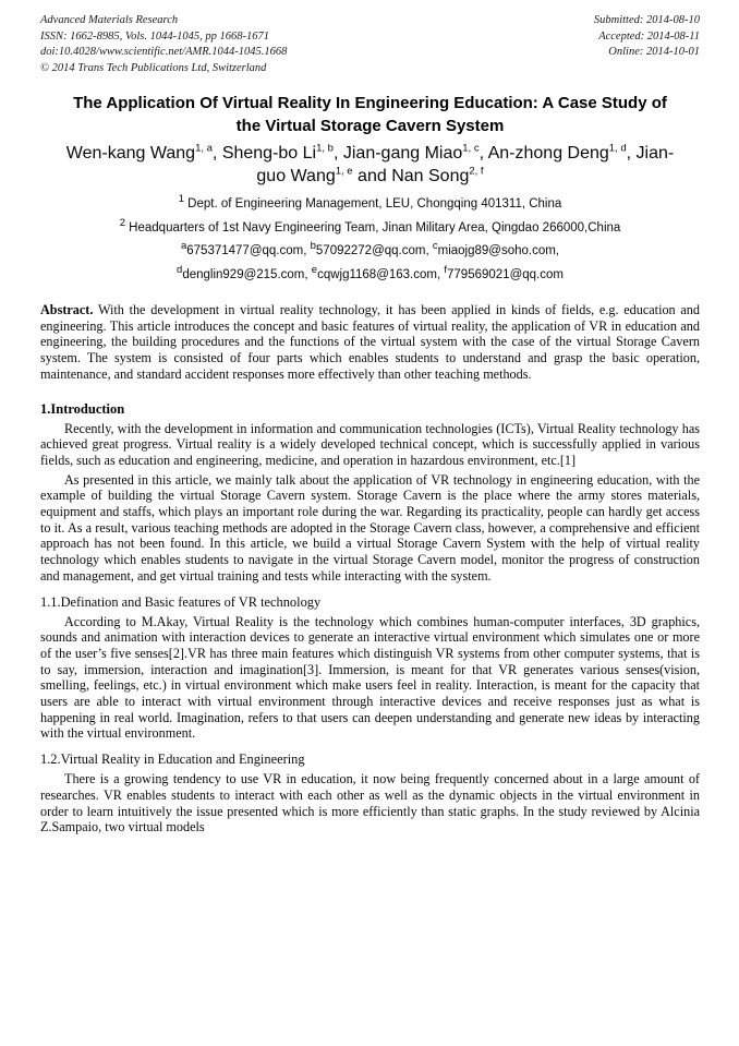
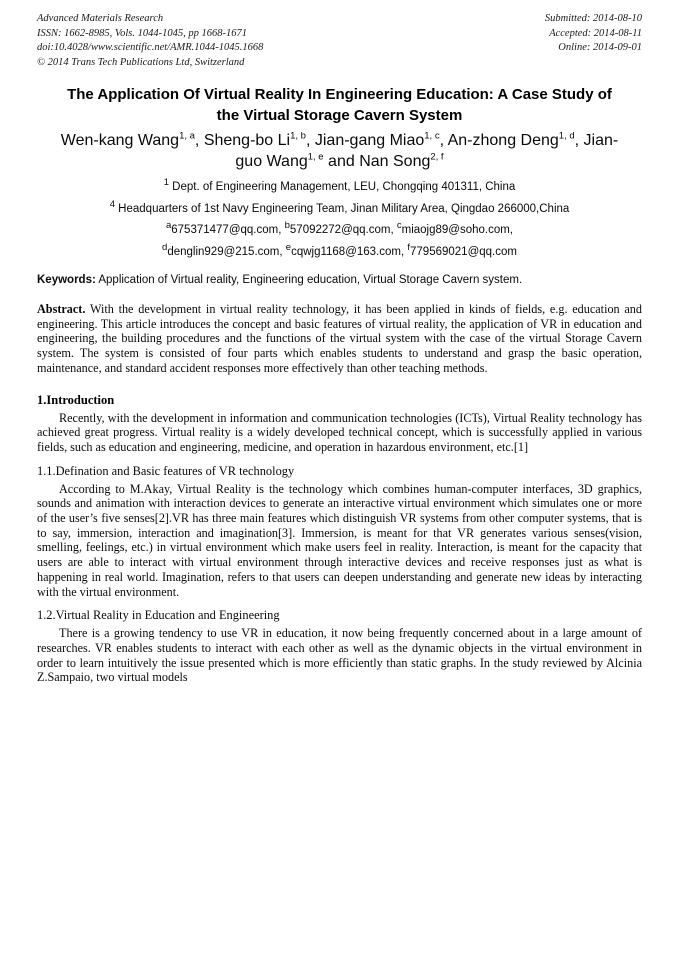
  Advanced Materials Research
  ISSN: 1662-8985, Vols. 1044-1045, pp 1668-1671
  doi:10.4028/www.scientific.net/AMR.1044-1045.1668
  © 2014 Trans Tech Publications Ltd, Switzerland
  Submitted: 2014-08-10
  Accepted: 2014-08-11
- Online: 2014-10-01
+ Online: 2014-09-01
  The Application Of Virtual Reality In Engineering Education: A Case Study of the Virtual Storage Cavern System
  Wen-kang Wang1, a, Sheng-bo Li1, b, Jian-gang Miao1, c, An-zhong Deng1, d, Jian-guo Wang1, e and Nan Song2, f
  1 Dept. of Engineering Management, LEU, Chongqing 401311, China
- 2 Headquarters of 1st Navy Engineering Team, Jinan Military Area, Qingdao 266000,China
+ 4 Headquarters of 1st Navy Engineering Team, Jinan Military Area, Qingdao 266000,China
  a675371477@qq.com, b57092272@qq.com, cmiaojg89@soho.com,
  ddenglin929@215.com, ecqwjg1168@163.com, f779569021@qq.com
+ Keywords: Application of Virtual reality, Engineering education, Virtual Storage Cavern system.
  Abstract. With the development in virtual reality technology, it has been applied in kinds of fields, e.g. education and engineering. This article introduces the concept and basic features of virtual reality, the application of VR in education and engineering, the building procedures and the functions of the virtual system with the case of the virtual Storage Cavern system. The system is consisted of four parts which enables students to understand and grasp the basic operation, maintenance, and standard accident responses more effectively than other teaching methods.
  1.Introduction
  Recently, with the development in information and communication technologies (ICTs), Virtual Reality technology has achieved great progress. Virtual reality is a widely developed technical concept, which is successfully applied in various fields, such as education and engineering, medicine, and operation in hazardous environment, etc.[1]
- As presented in this article, we mainly talk about the application of VR technology in engineering education, with the example of building the virtual Storage Cavern system. Storage Cavern is the place where the army stores materials, equipment and staffs, which plays an important role during the war. Regarding its practicality, people can hardly get access to it. As a result, various teaching methods are adopted in the Storage Cavern class, however, a comprehensive and efficient approach has not been found. In this article, we build a virtual Storage Cavern System with the help of virtual reality technology which enables students to navigate in the virtual Storage Cavern model, monitor the progress of construction and management, and get virtual training and tests while interacting with the system.
  1.1.Defination and Basic features of VR technology
  According to M.Akay, Virtual Reality is the technology which combines human-computer interfaces, 3D graphics, sounds and animation with interaction devices to generate an interactive virtual environment which simulates one or more of the user’s five senses[2].VR has three main features which distinguish VR systems from other computer systems, that is to say, immersion, interaction and imagination[3]. Immersion, is meant for that VR generates various senses(vision, smelling, feelings, etc.) in virtual environment which make users feel in reality. Interaction, is meant for the capacity that users are able to interact with virtual environment through interactive devices and receive responses just as what is happening in real world. Imagination, refers to that users can deepen understanding and generate new ideas by interacting with the virtual environment.
  1.2.Virtual Reality in Education and Engineering
  There is a growing tendency to use VR in education, it now being frequently concerned about in a large amount of researches. VR enables students to interact with each other as well as the dynamic objects in the virtual environment in order to learn intuitively the issue presented which is more efficiently than static graphs. In the study reviewed by Alcinia Z.Sampaio, two virtual models
